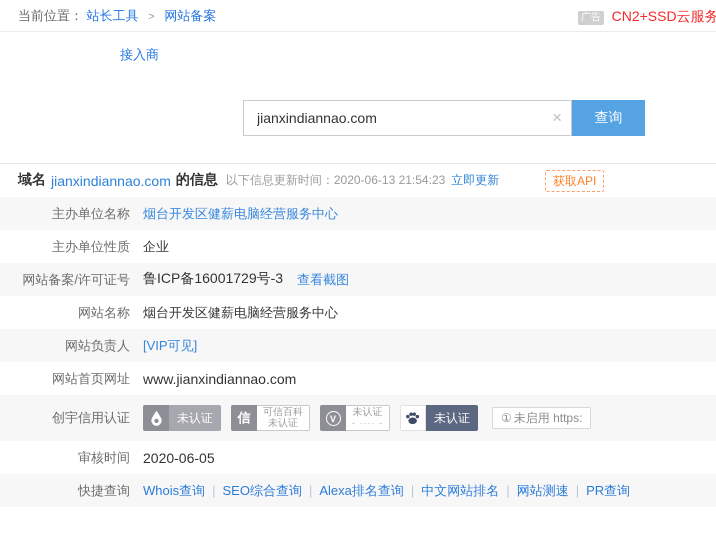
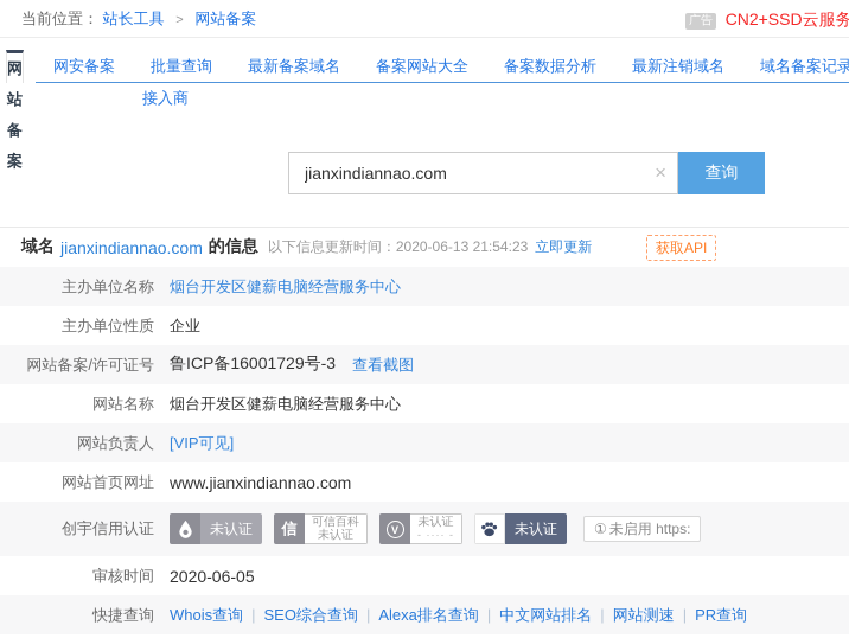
  当前位置： 站长工具 > 网站备案
  广告 CN2+SSD云服务
+ 网站备案
+ 网安备案
+ 批量查询
+ 最新备案域名
+ 备案网站大全
+ 备案数据分析
+ 最新注销域名
+ 域名备案记录
  接入商
  jianxindiannao.com
  ×
  查询
  域名
  jianxindiannao.com
  的信息
  以下信息更新时间：2020-06-13 21:54:23
  立即更新
  获取API
  主办单位名称
  烟台开发区健薪电脑经营服务中心
  主办单位性质
  企业
  网站备案/许可证号
  鲁ICP备16001729号-3
  查看截图
  网站名称
  烟台开发区健薪电脑经营服务中心
  网站负责人
  [VIP可见]
  网站首页网址
  www.jianxindiannao.com
  创宇信用认证
  未认证
  信
  可信百科
  未认证
  V
  未认证
  - ···· -
  未认证
  ① 未启用 https:
  审核时间
  2020-06-05
  快捷查询
  Whois查询
  |
  SEO综合查询
  |
  Alexa排名查询
  |
  中文网站排名
  |
  网站测速
  |
  PR查询
